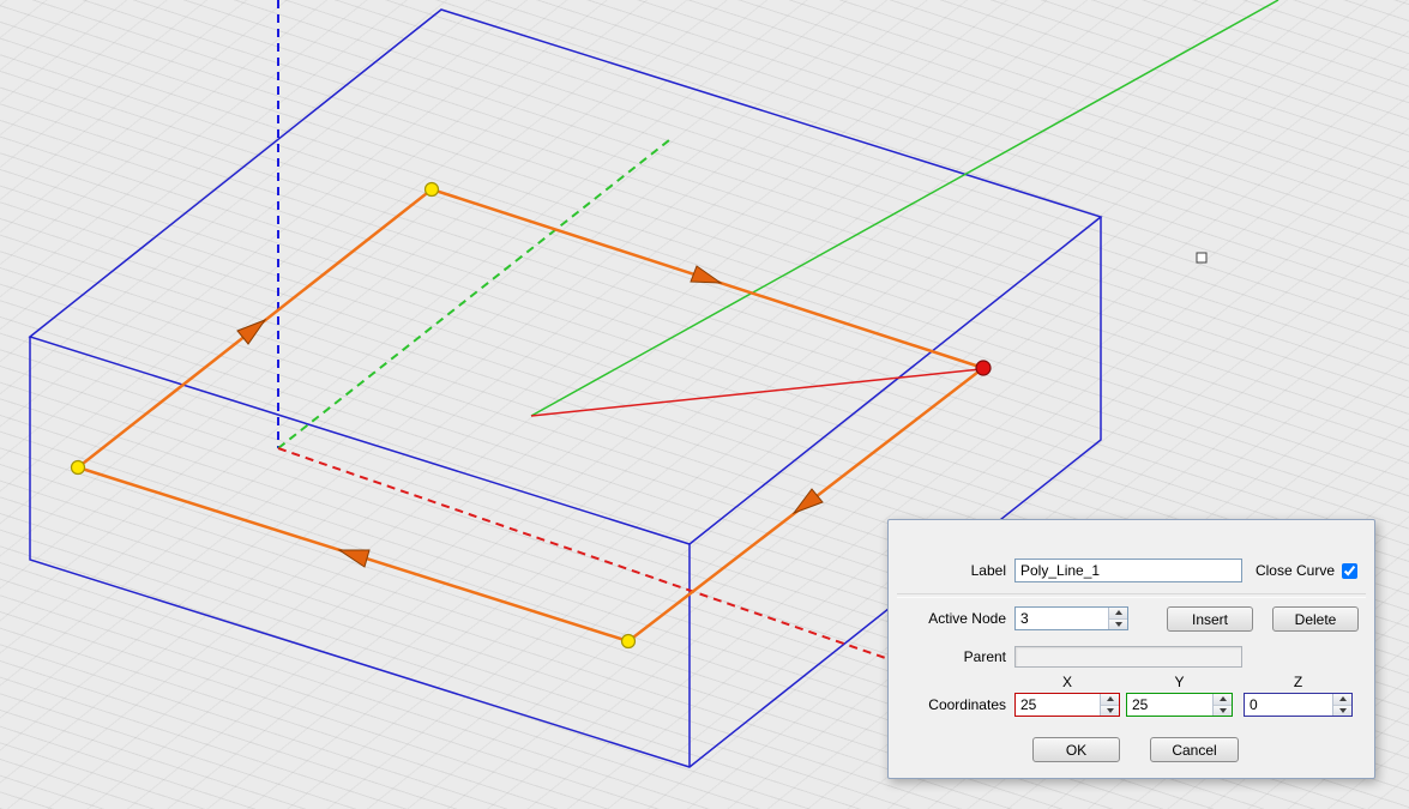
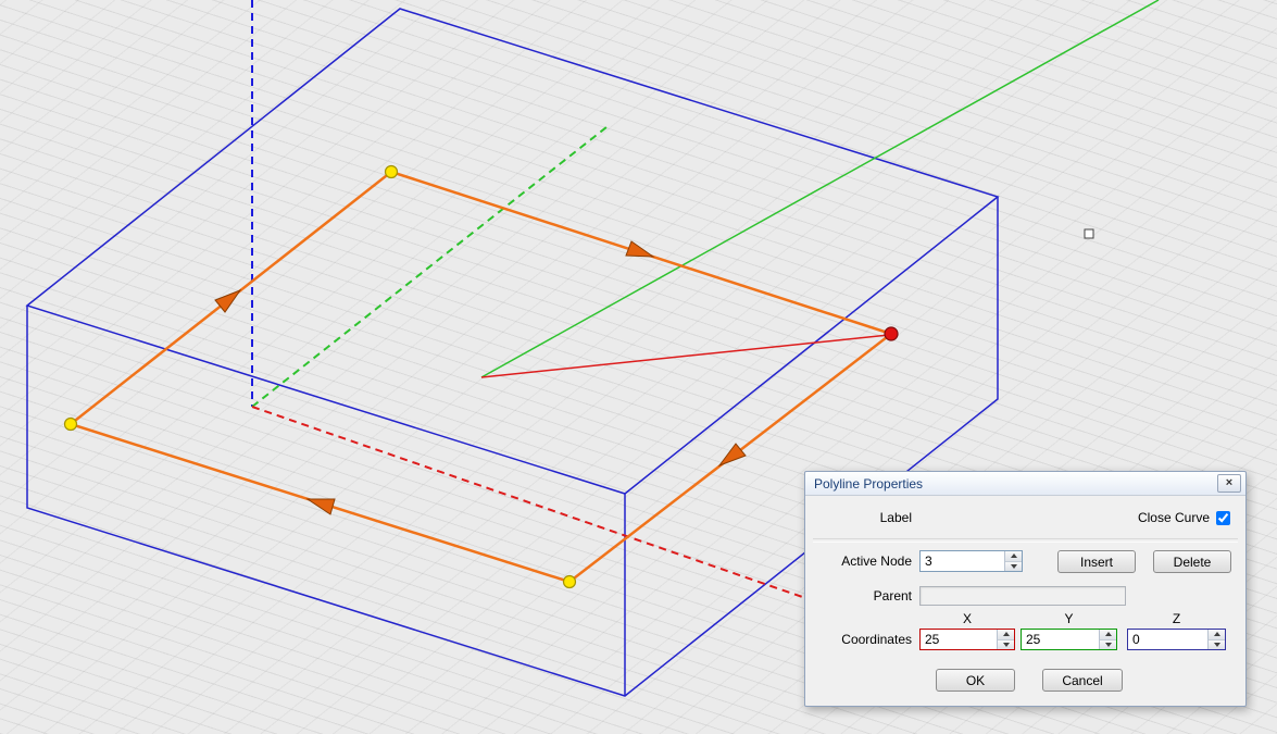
+ Polyline Properties
+ ×
  Label
- Poly_Line_1
  Close Curve
  Active Node
  3
  Insert
  Delete
  Parent
  X
  Y
  Z
  Coordinates
  25
  25
  0
  OK
  Cancel
